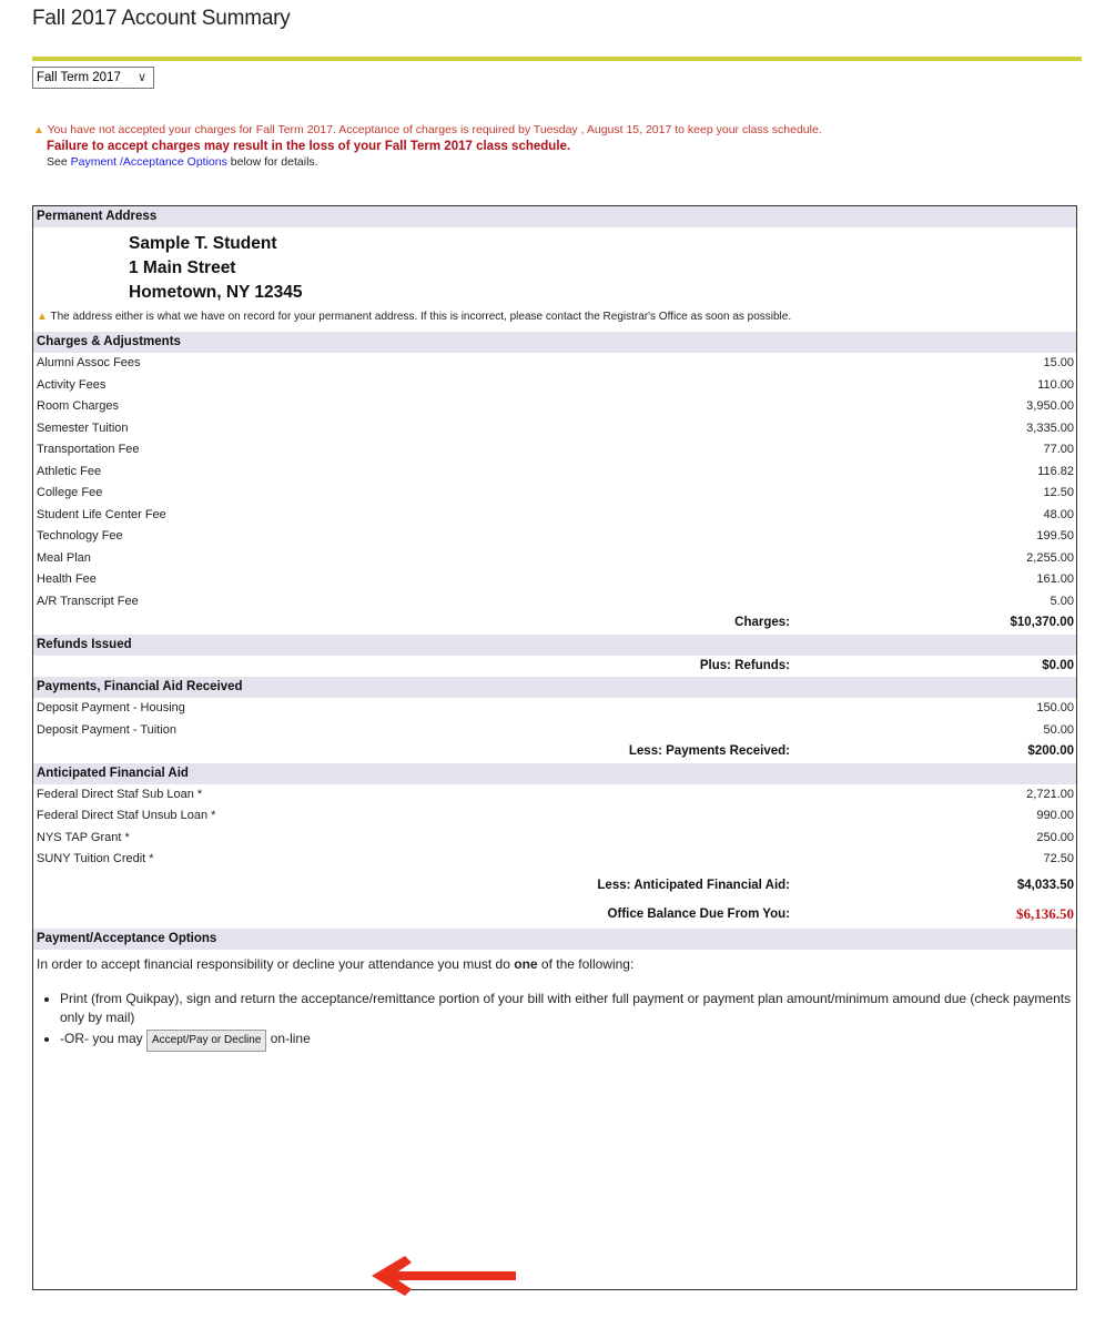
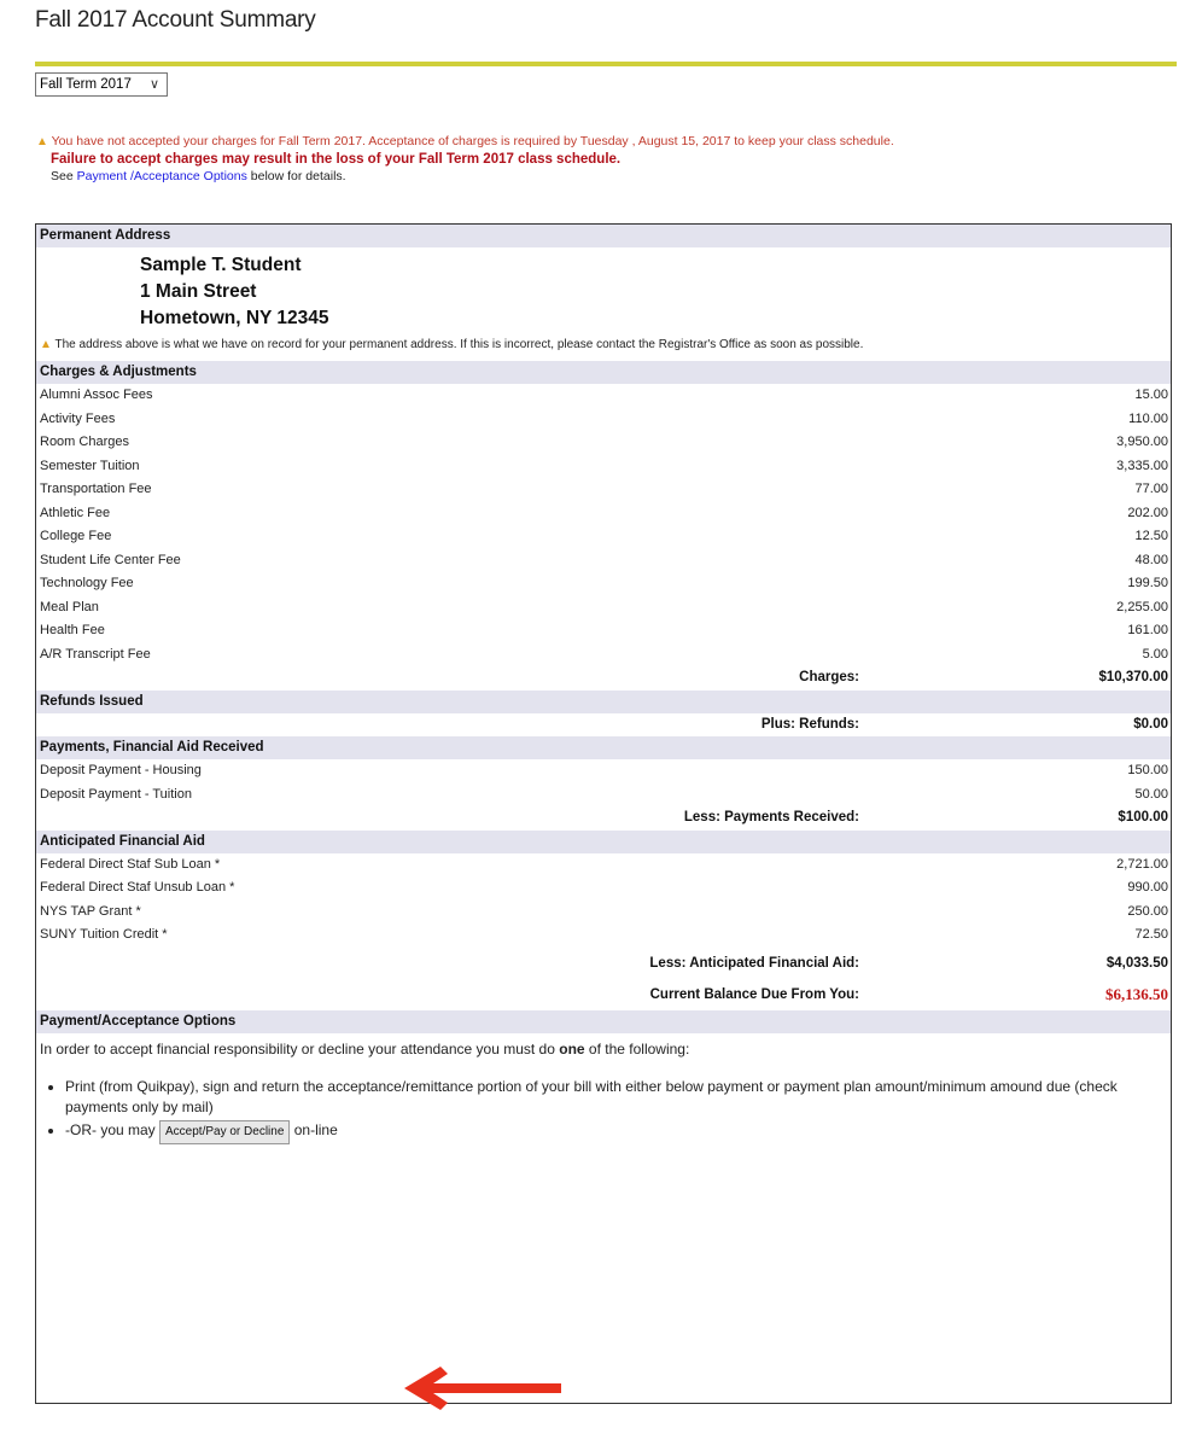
  Fall 2017 Account Summary
  Fall Term 2017
  ∨
  ▲ You have not accepted your charges for Fall Term 2017. Acceptance of charges is required by Tuesday , August 15, 2017 to keep your class schedule.
  Failure to accept charges may result in the loss of your Fall Term 2017 class schedule.
  See Payment /Acceptance Options below for details.
  Permanent Address
  Sample T. Student
  1 Main Street
  Hometown, NY 12345
- ▲ The address either is what we have on record for your permanent address. If this is incorrect, please contact the Registrar's Office as soon as possible.
+ ▲ The address above is what we have on record for your permanent address. If this is incorrect, please contact the Registrar's Office as soon as possible.
  Charges & Adjustments
  Alumni Assoc Fees
  15.00
  Activity Fees
  110.00
  Room Charges
  3,950.00
  Semester Tuition
  3,335.00
  Transportation Fee
  77.00
  Athletic Fee
- 116.82
+ 202.00
  College Fee
  12.50
  Student Life Center Fee
  48.00
  Technology Fee
  199.50
  Meal Plan
  2,255.00
  Health Fee
  161.00
  A/R Transcript Fee
  5.00
  Charges:
  $10,370.00
  Refunds Issued
  Plus: Refunds:
  $0.00
  Payments, Financial Aid Received
  Deposit Payment - Housing
  150.00
  Deposit Payment - Tuition
  50.00
  Less: Payments Received:
- $200.00
+ $100.00
  Anticipated Financial Aid
  Federal Direct Staf Sub Loan *
  2,721.00
  Federal Direct Staf Unsub Loan *
  990.00
  NYS TAP Grant *
  250.00
  SUNY Tuition Credit *
  72.50
  Less: Anticipated Financial Aid:
  $4,033.50
- Office Balance Due From You:
+ Current Balance Due From You:
  $6,136.50
  Payment/Acceptance Options
  In order to accept financial responsibility or decline your attendance you must do one of the following:
- Print (from Quikpay), sign and return the acceptance/remittance portion of your bill with either full payment or payment plan amount/minimum amound due (check payments only by mail)
+ Print (from Quikpay), sign and return the acceptance/remittance portion of your bill with either below payment or payment plan amount/minimum amound due (check payments only by mail)
  -OR- you may Accept/Pay or Decline on-line
